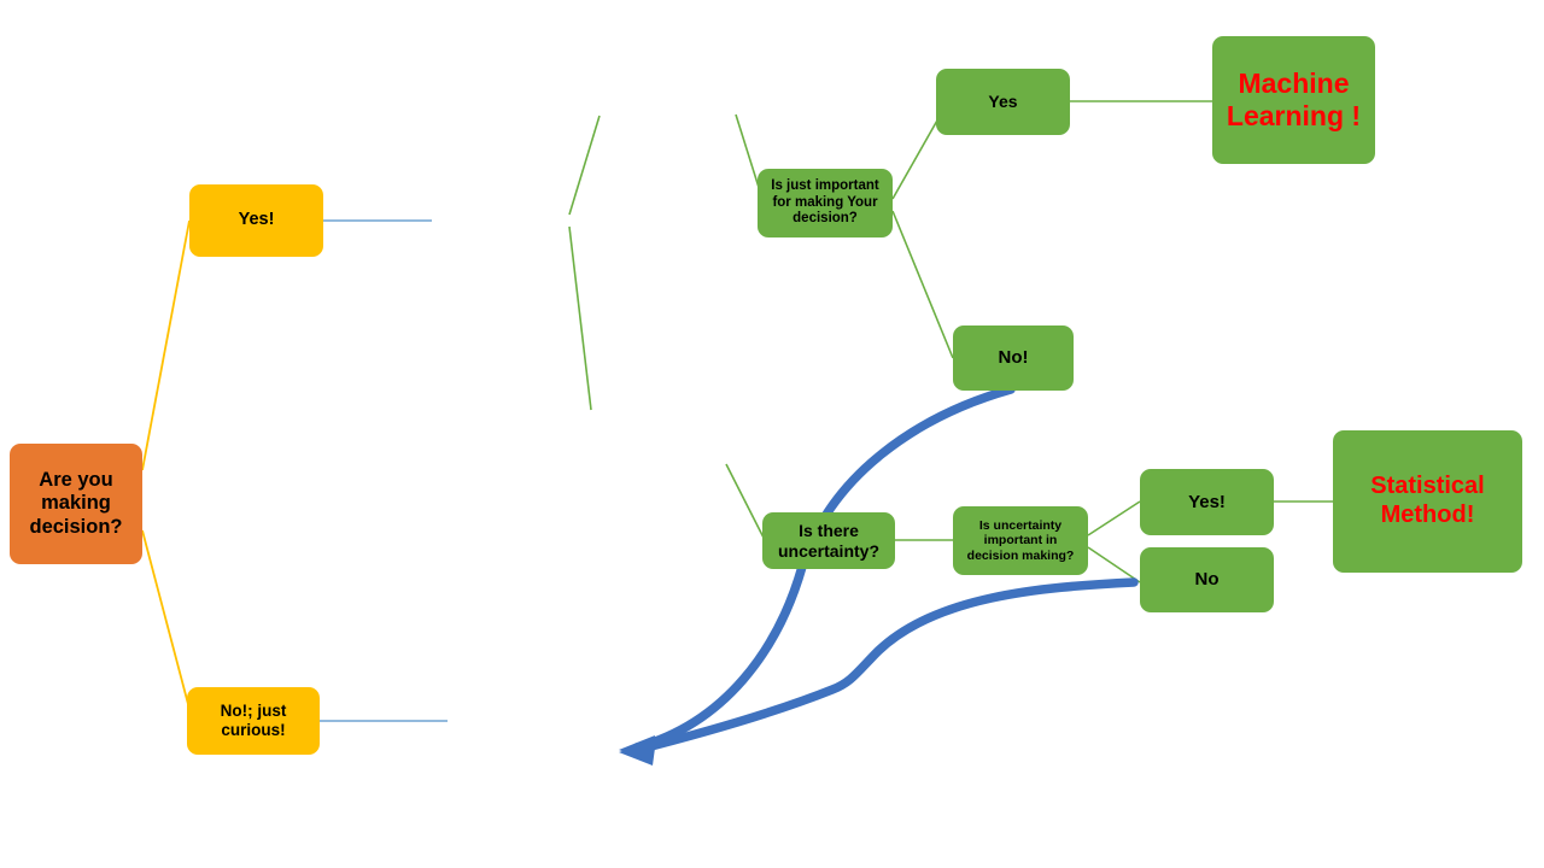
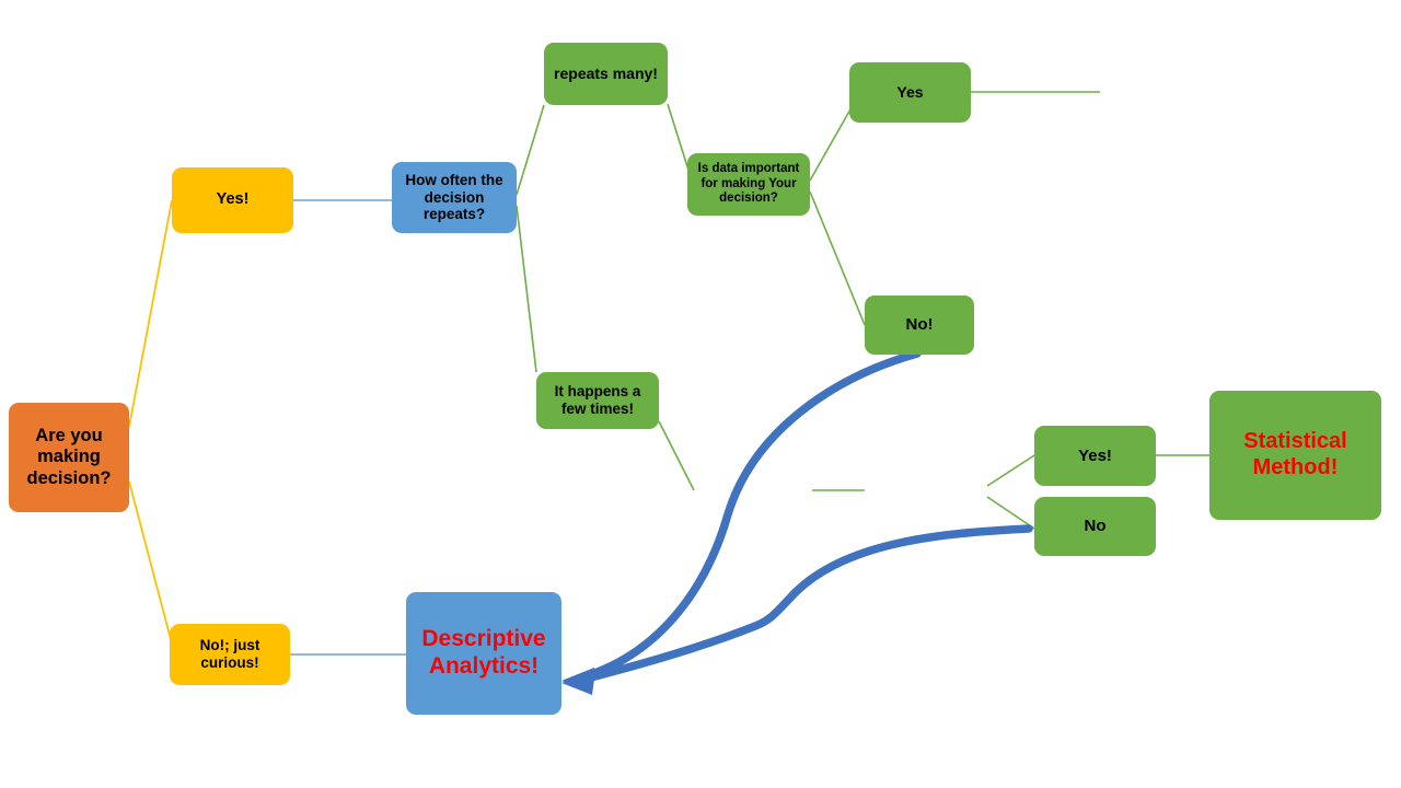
  Are you making decision?
  Yes!
  No!; just curious!
+ How often the decision repeats?
+ repeats many!
+ It happens a few times!
- Is just important for making Your decision?
+ Is data important for making Your decision?
  Yes
  No!
- Machine Learning !
- Is there uncertainty?
- Is uncertainty important in decision making?
  Yes!
  No
  Statistical Method!
+ Descriptive Analytics!
